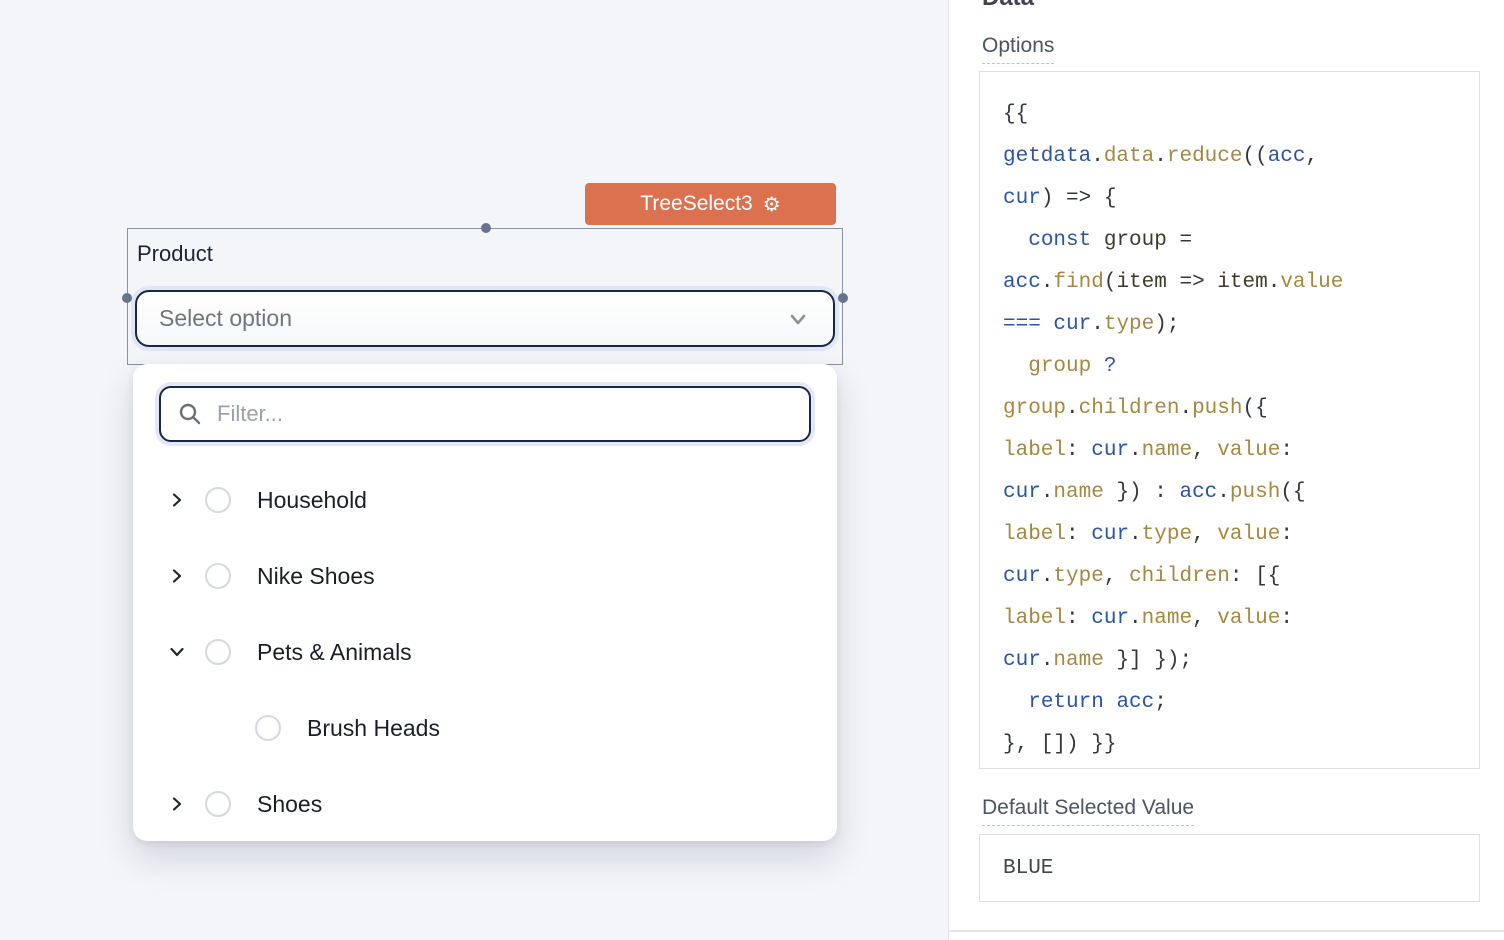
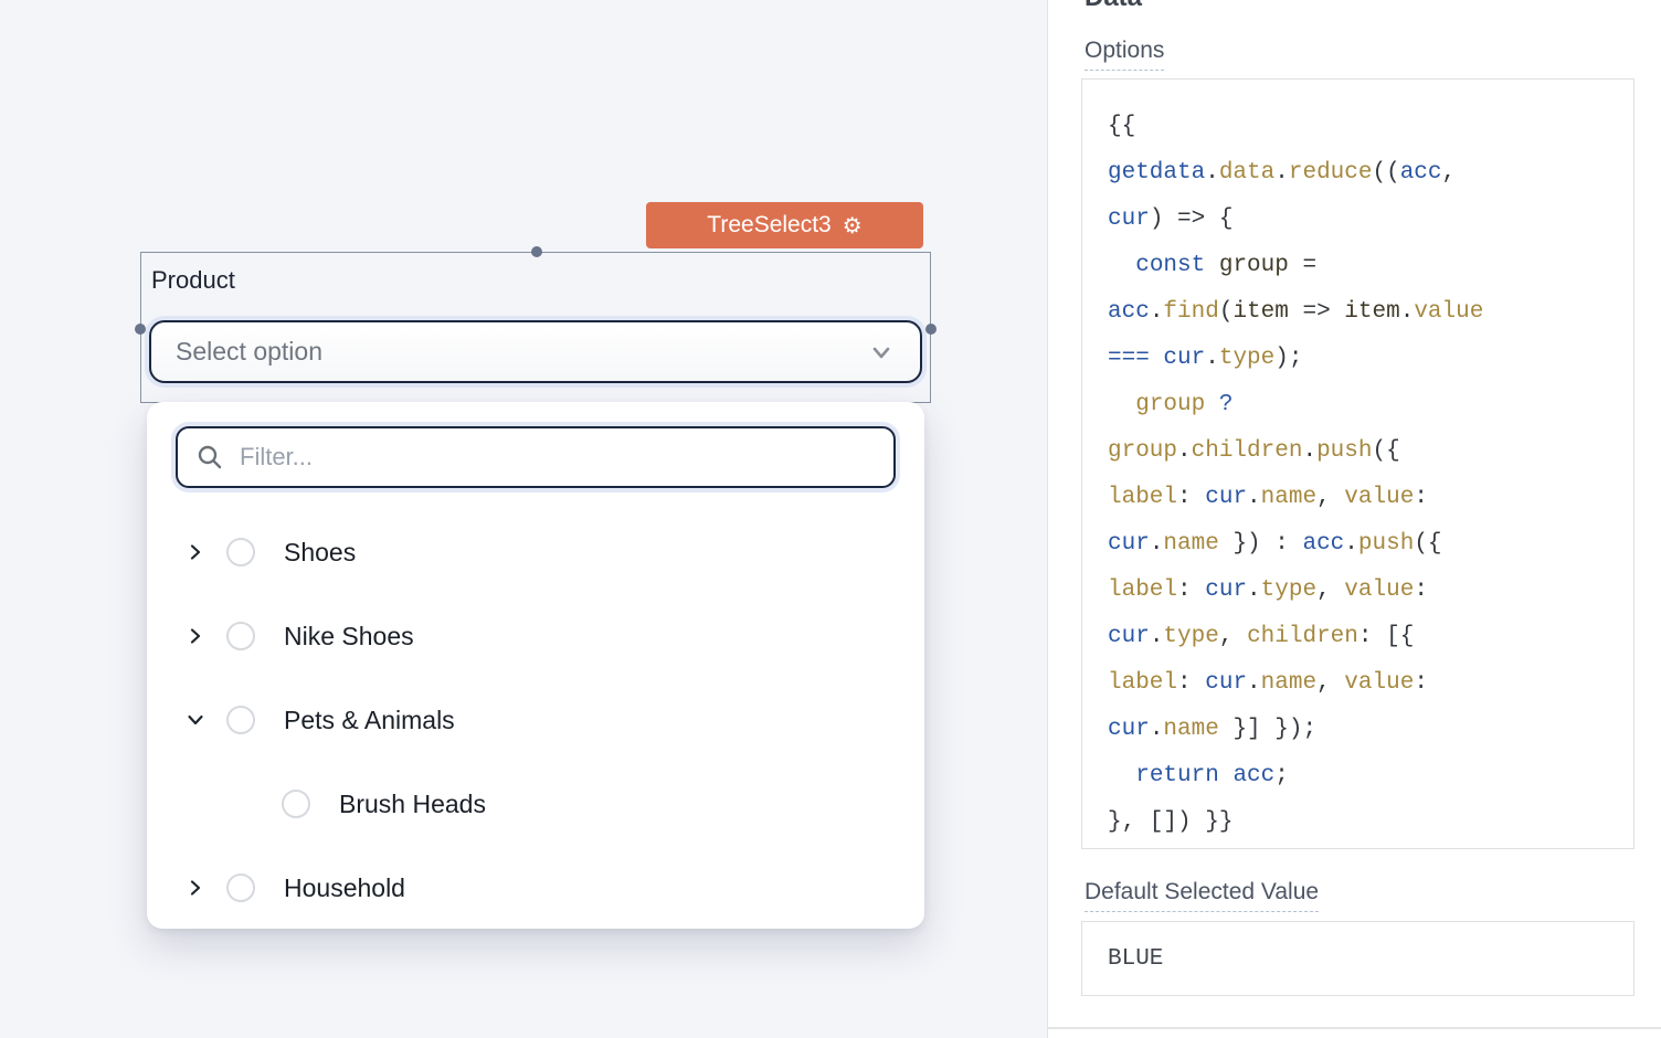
  TreeSelect3
  ⚙
  Product
  Select option
  Filter...
- Household
+ Shoes
  Nike Shoes
  Pets & Animals
  Brush Heads
- Shoes
+ Household
  Options
  {{
  getdata.data.reduce((acc,
  cur) => {
  const group =
  acc.find(item => item.value
  === cur.type);
  group ?
  group.children.push({
  label: cur.name, value:
  cur.name }) : acc.push({
  label: cur.type, value:
  cur.type, children: [{
  label: cur.name, value:
  cur.name }] });
  return acc;
  }, []) }}
  Default Selected Value
  BLUE
